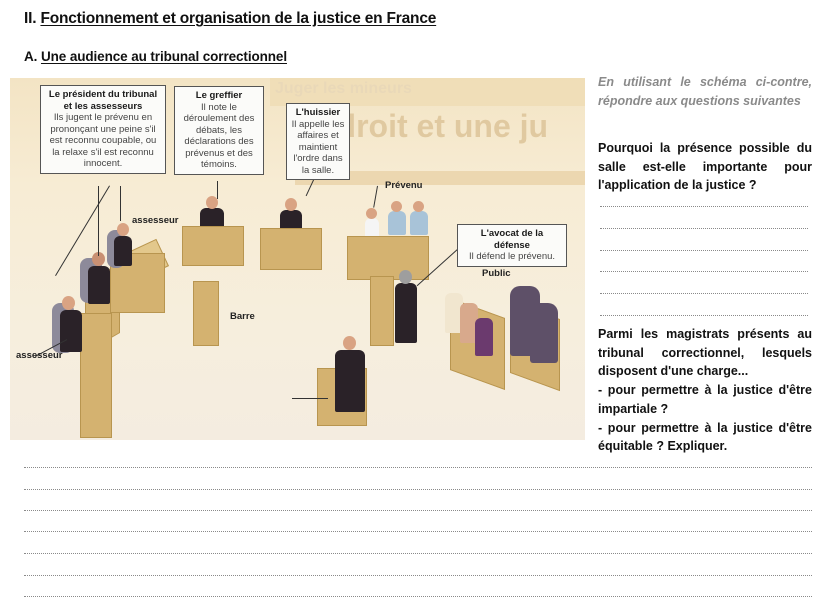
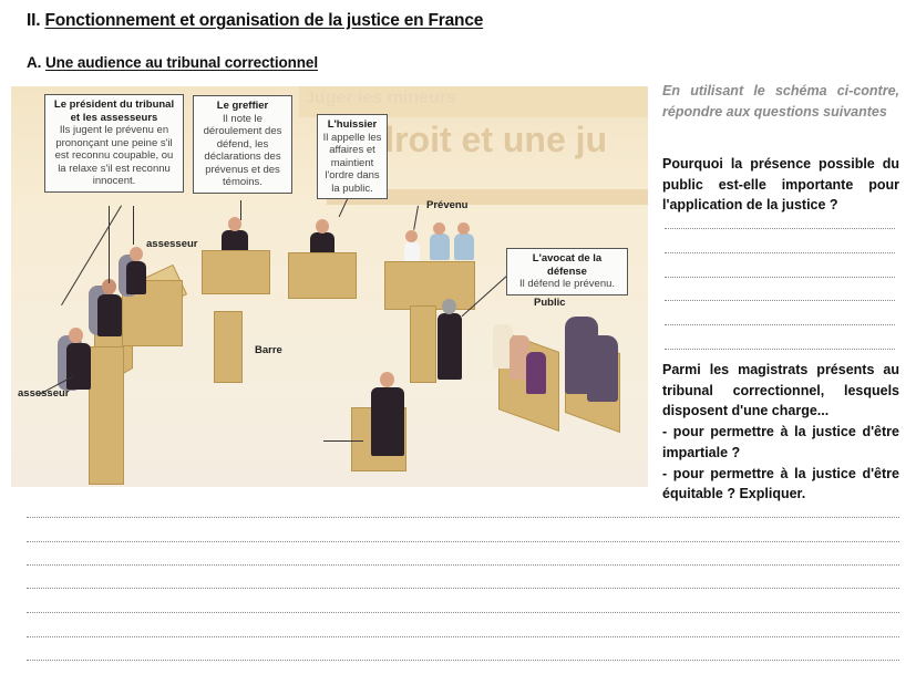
  II. Fonctionnement et organisation de la justice en France
  A. Une audience au tribunal correctionnel
  roit et une ju
  Le président du tribunal et les assesseurs
  Ils jugent le prévenu en prononçant une peine s'il est reconnu coupable, ou la relaxe s'il est reconnu innocent.
  Le greffier
- Il note le déroulement des débats, les déclarations des prévenus et des témoins.
+ Il note le déroulement des défend, les déclarations des prévenus et des témoins.
  L'huissier
- Il appelle les affaires et maintient l'ordre dans la salle.
+ Il appelle les affaires et maintient l'ordre dans la public.
  L'avocat de la défense
  Il défend le prévenu.
  Prévenu
  assesseur
  assesseur
  Barre
  Public
  En utilisant le schéma ci-contre, répondre aux questions suivantes
- Pourquoi la présence possible du salle est-elle importante pour l'application de la justice ?
+ Pourquoi la présence possible du public est-elle importante pour l'application de la justice ?
  Parmi les magistrats présents au tribunal correctionnel, lesquels disposent d'une charge...
  - pour permettre à la justice d'être impartiale ?
  - pour permettre à la justice d'être équitable ? Expliquer.
